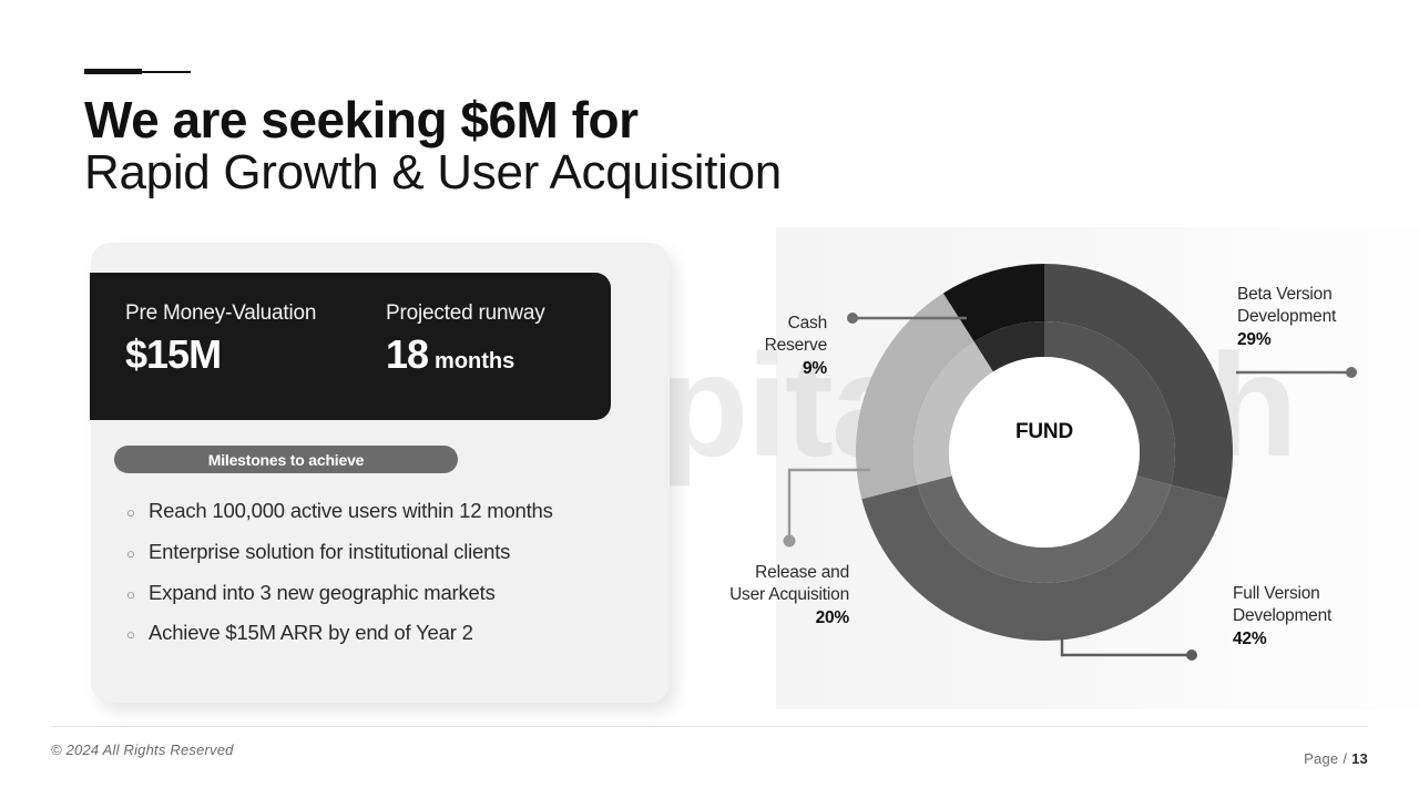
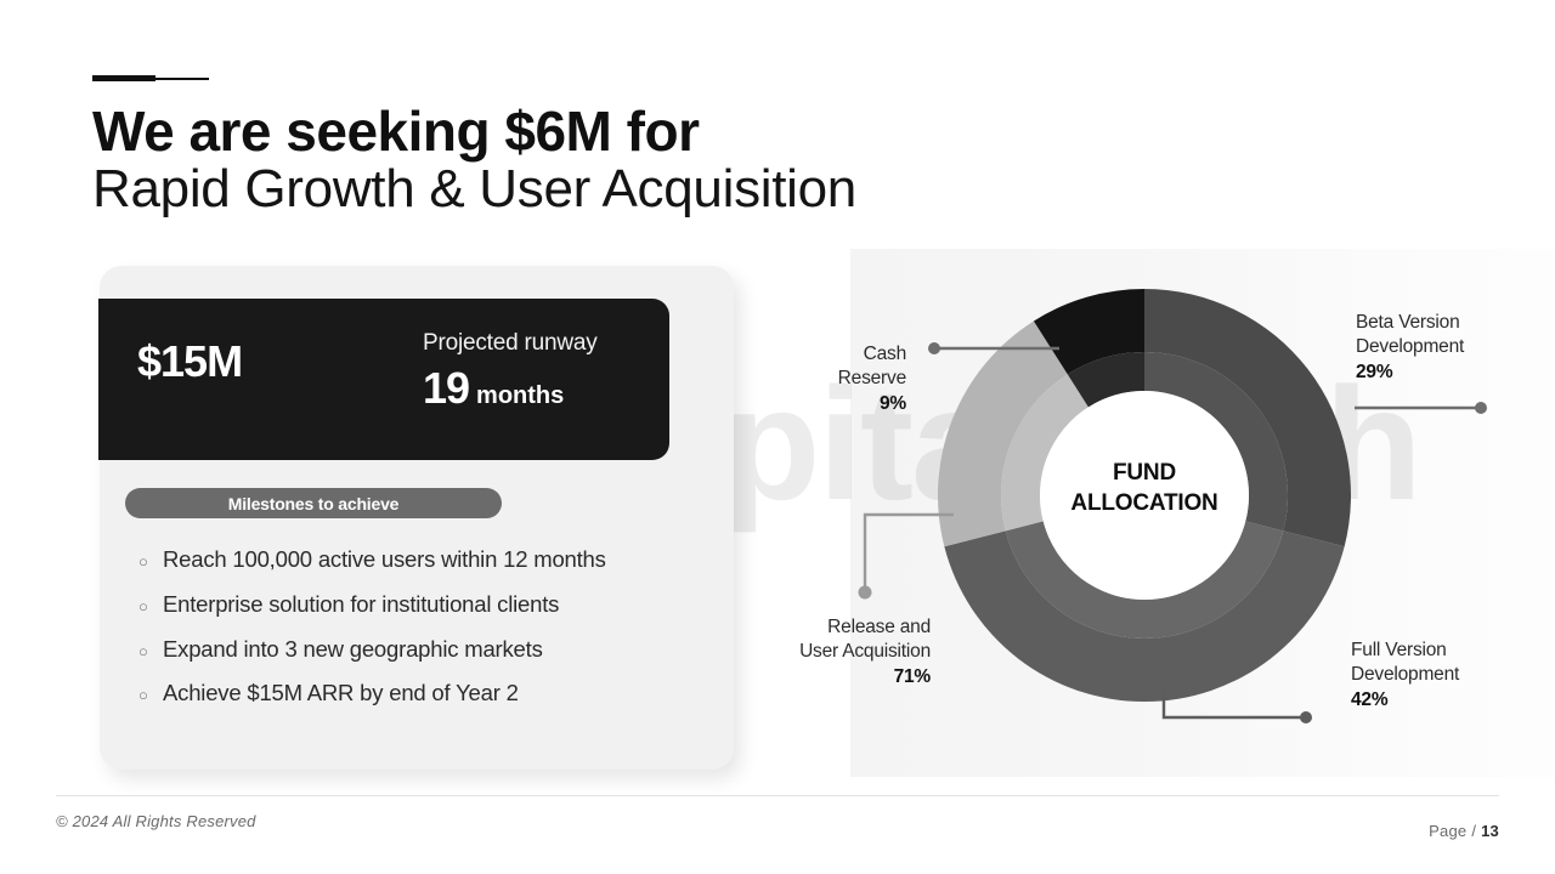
  We are seeking $6M for
  Rapid Growth & User Acquisition
- Pre Money-Valuation
  $15M
  Projected runway
- 18 months
+ 19 months
  Milestones to achieve
  ○
  Reach 100,000 active users within 12 months
  ○
  Enterprise solution for institutional clients
  ○
  Expand into 3 new geographic markets
  ○
  Achieve $15M ARR by end of Year 2
  FUND
+ ALLOCATION
  Beta Version
  Development
  29%
  Full Version
  Development
  42%
  Cash
  Reserve
  9%
  Release and
  User Acquisition
- 20%
+ 71%
  © 2024 All Rights Reserved
  Page / 13
